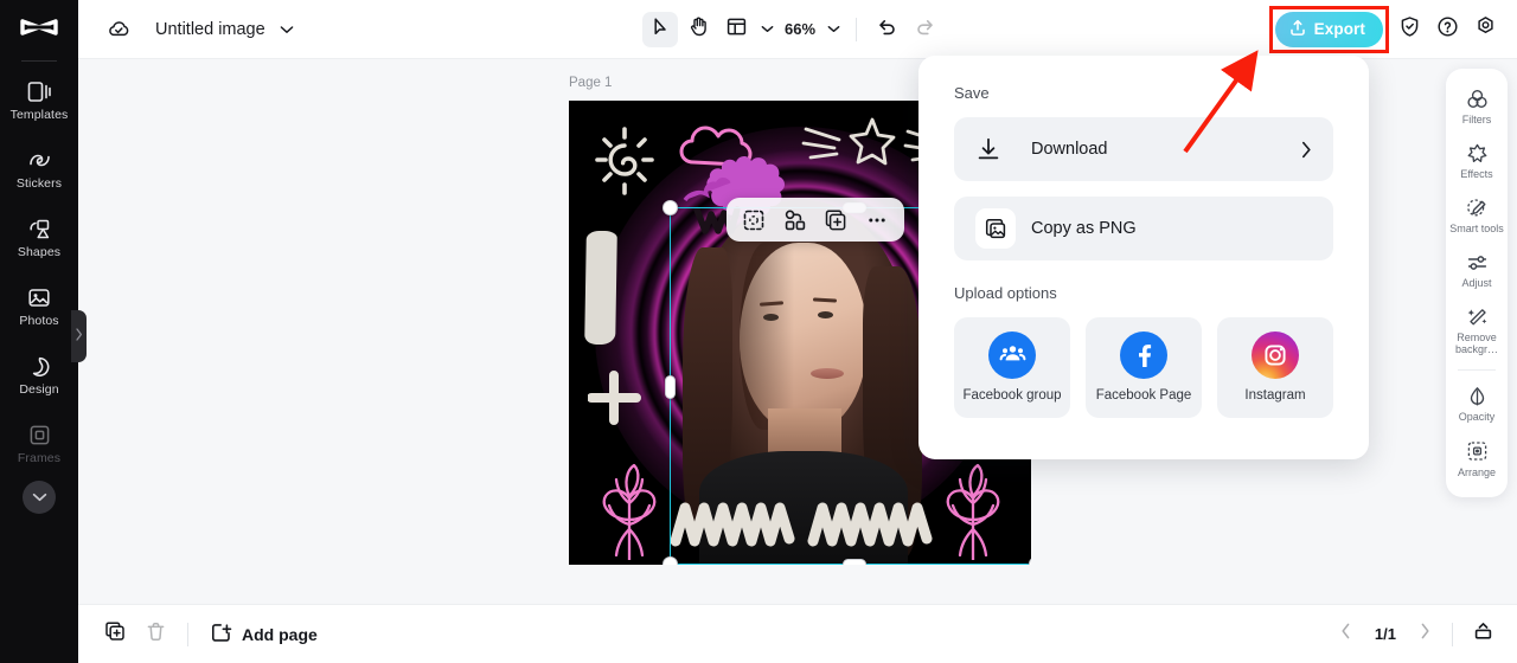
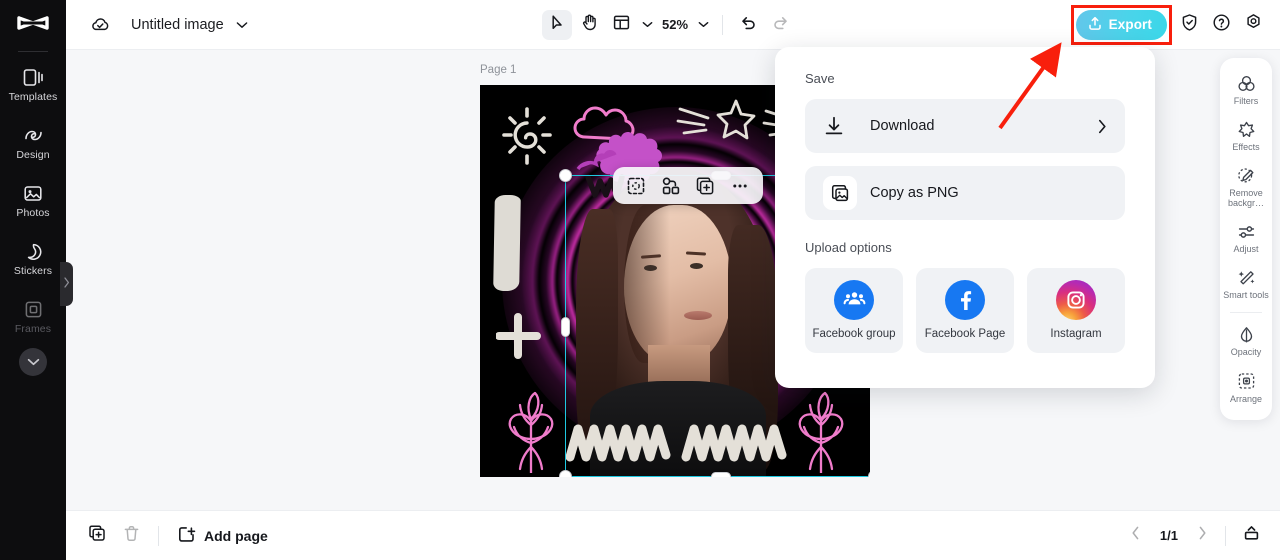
  Templates
- Stickers
+ Design
- Shapes
  Photos
- Design
+ Stickers
  Frames
  Untitled image
- 66%
+ 52%
  Export
  Page 1
  Save
  Download
  Copy as PNG
  Upload options
  Facebook group
  Facebook Page
  Instagram
  Filters
  Effects
- Smart tools
+ Remove backgr…
  Adjust
- Remove backgr…
+ Smart tools
  Opacity
  Arrange
  Add page
  1/1
